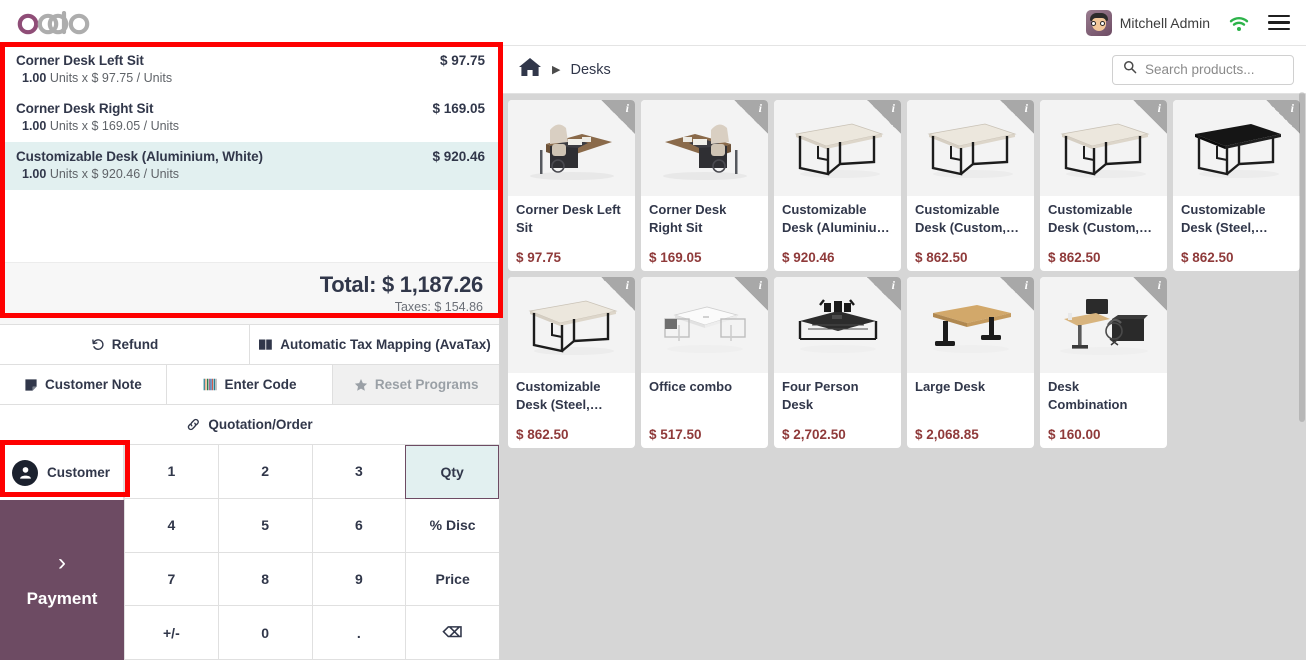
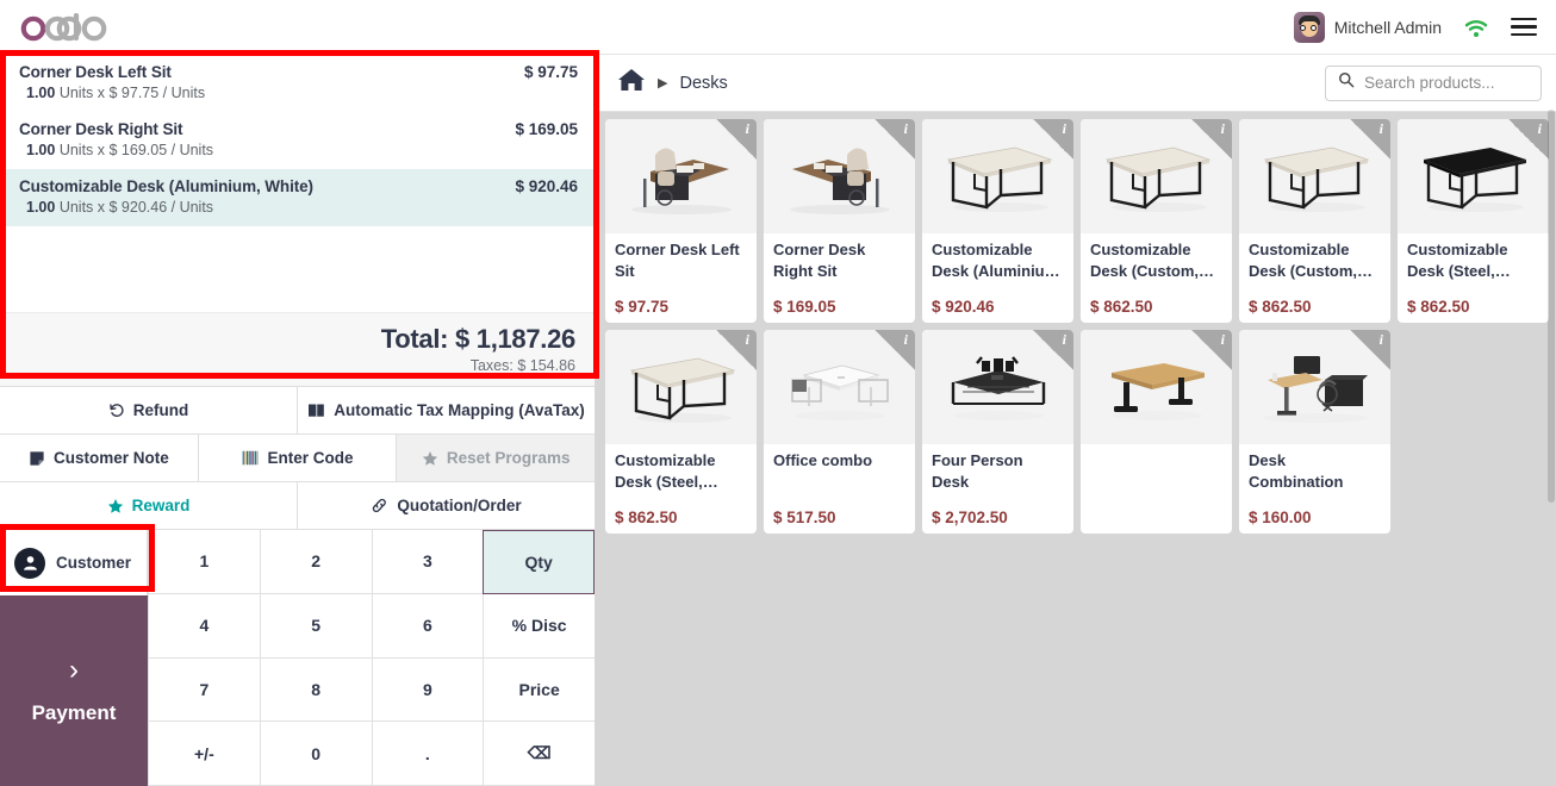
  Mitchell Admin
  Corner Desk Left Sit
  $ 97.75
  1.00 Units x $ 97.75 / Units
  Corner Desk Right Sit
  $ 169.05
  1.00 Units x $ 169.05 / Units
  Customizable Desk (Aluminium, White)
  $ 920.46
  1.00 Units x $ 920.46 / Units
  Total: $ 1,187.26
  Taxes: $ 154.86
  Refund
  Automatic Tax Mapping (AvaTax)
  Customer Note
  Enter Code
  Reset Programs
+ Reward
  Quotation/Order
  Customer
  ›
  Payment
  1
  2
  3
  Qty
  4
  5
  6
  % Disc
  7
  8
  9
  Price
  +/-
  0
  .
  ⌫
  ▶
  Desks
  Search products...
  i
  Corner Desk Left Sit
  $ 97.75
  i
  Corner Desk Right Sit
  $ 169.05
  i
  Customizable Desk (Aluminiu…
  $ 920.46
  i
  Customizable Desk (Custom,…
  $ 862.50
  i
  Customizable Desk (Custom,…
  $ 862.50
  i
  Customizable Desk (Steel,…
  $ 862.50
  i
  Customizable Desk (Steel,…
  $ 862.50
  i
  Office combo
  $ 517.50
  i
  Four Person Desk
  $ 2,702.50
  i
- Large Desk
- $ 2,068.85
  i
  Desk Combination
  $ 160.00
